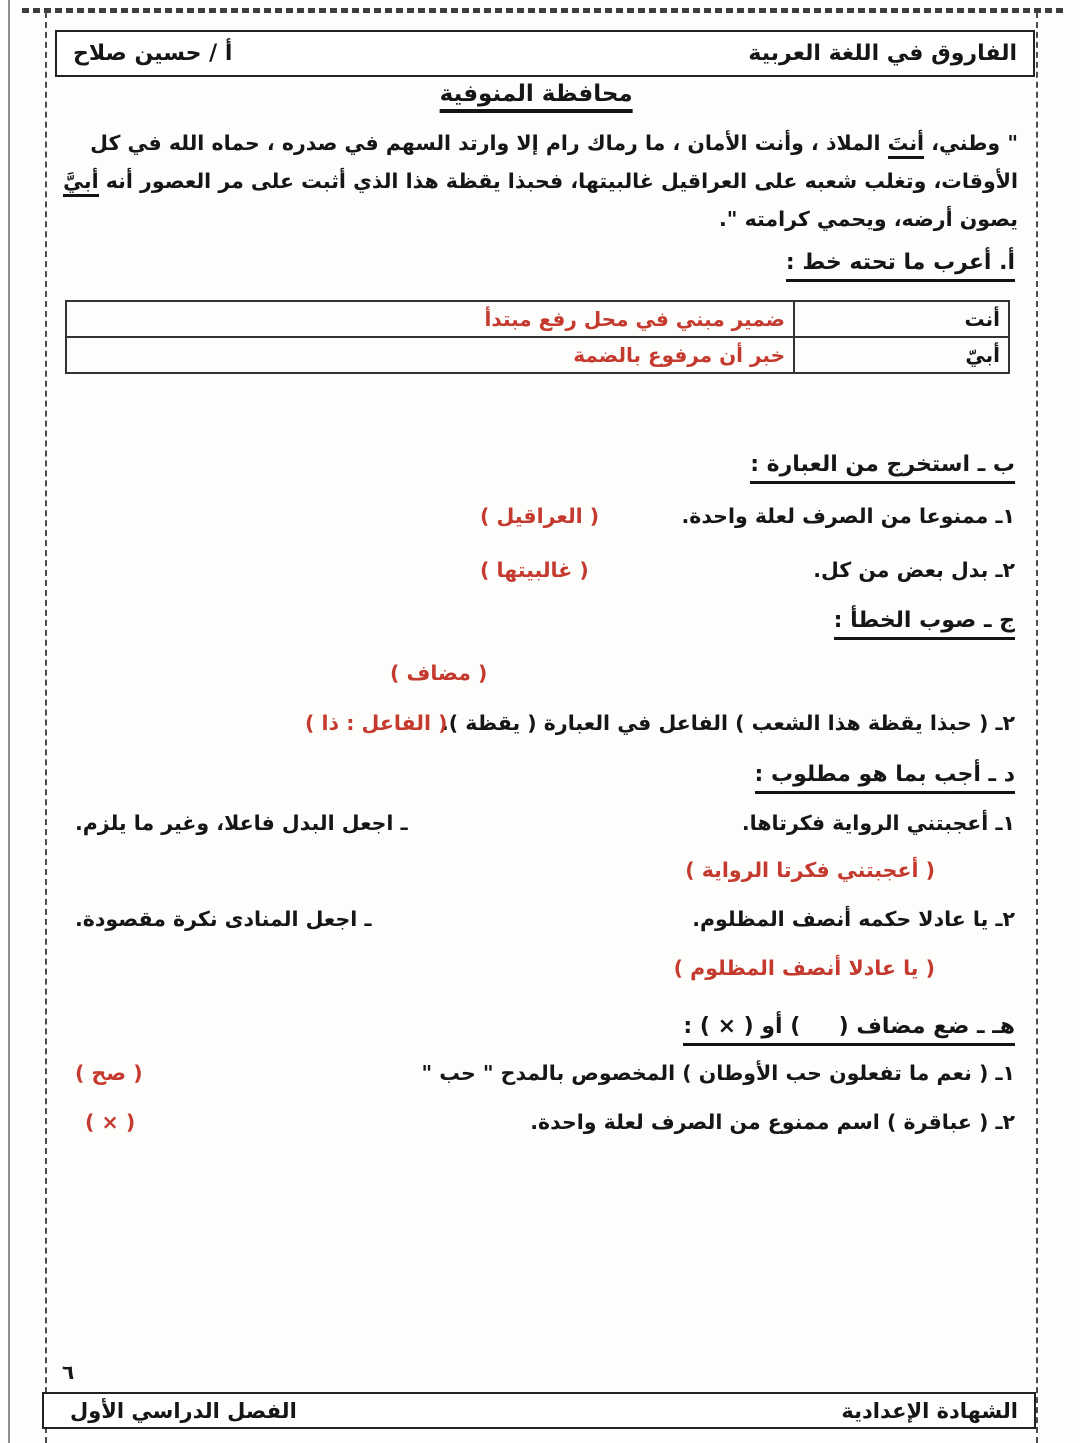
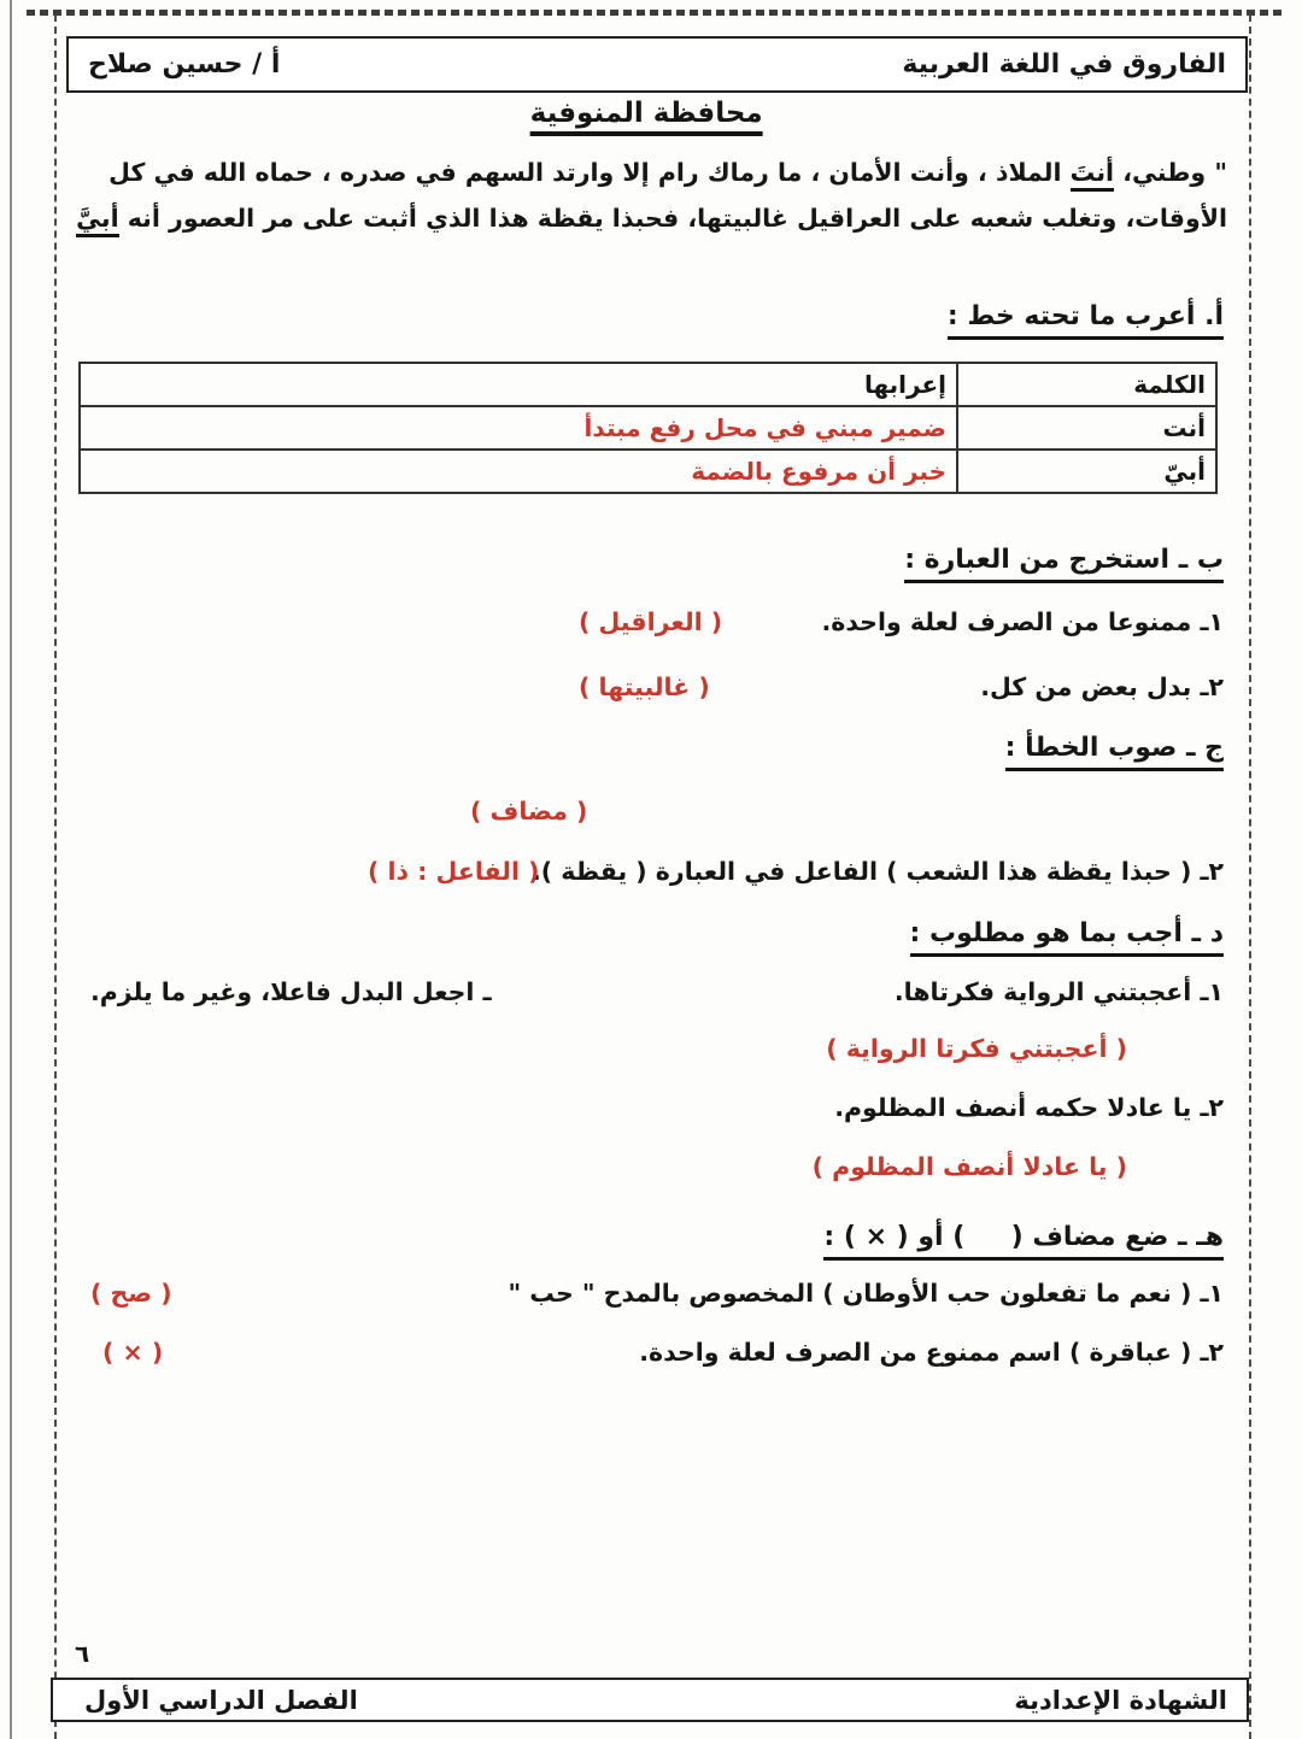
  الفاروق في اللغة العربية
  أ / حسين صلاح
  محافظة المنوفية
  " وطني، أنتَ الملاذ ، وأنت الأمان ، ما رماك رام إلا وارتد السهم في صدره ، حماه الله في كل
  الأوقات، وتغلب شعبه على العراقيل غالبيتها، فحبذا يقظة هذا الذي أثبت على مر العصور أنه أبيَّ
- يصون أرضه، ويحمي كرامته ".
  أ. أعرب ما تحته خط :
+ الكلمة	إعرابها
  أنت	ضمير مبني في محل رفع مبتدأ
  أبيّ	خبر أن مرفوع بالضمة
  ب ـ استخرج من العبارة :
  ١ـ ممنوعا من الصرف لعلة واحدة.
  ( العراقيل )
  ٢ـ بدل بعض من كل.
  ( غالبيتها )
  ج ـ صوب الخطأ :
  ( مضاف )
  ٢ـ ( حبذا يقظة هذا الشعب ) الفاعل في العبارة ( يقظة ).
  ( الفاعل : ذا )
  د ـ أجب بما هو مطلوب :
  ١ـ أعجبتني الرواية فكرتاها.
  ـ اجعل البدل فاعلا، وغير ما يلزم.
  ( أعجبتني فكرتا الرواية )
  ٢ـ يا عادلا حكمه أنصف المظلوم.
- ـ اجعل المنادى نكرة مقصودة.
  ( يا عادلا أنصف المظلوم )
  هـ ـ ضع مضاف ( ) أو ( × ) :
  ١ـ ( نعم ما تفعلون حب الأوطان ) المخصوص بالمدح " حب "
  ( صح )
  ٢ـ ( عباقرة ) اسم ممنوع من الصرف لعلة واحدة.
  ( × )
  ٦
  الشهادة الإعدادية
  الفصل الدراسي الأول
